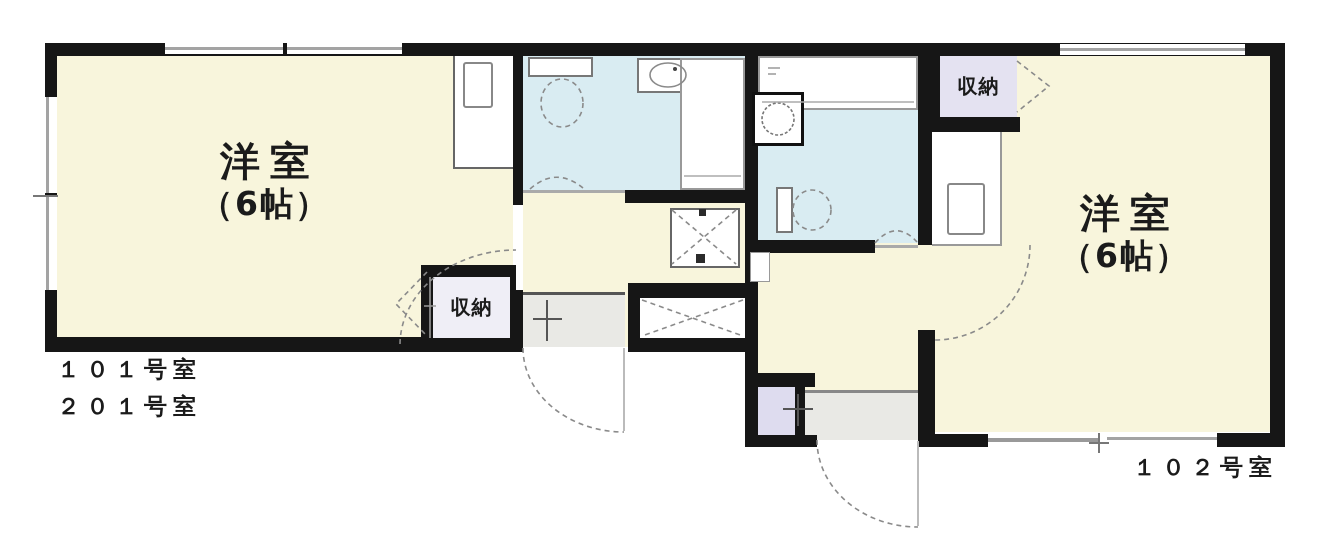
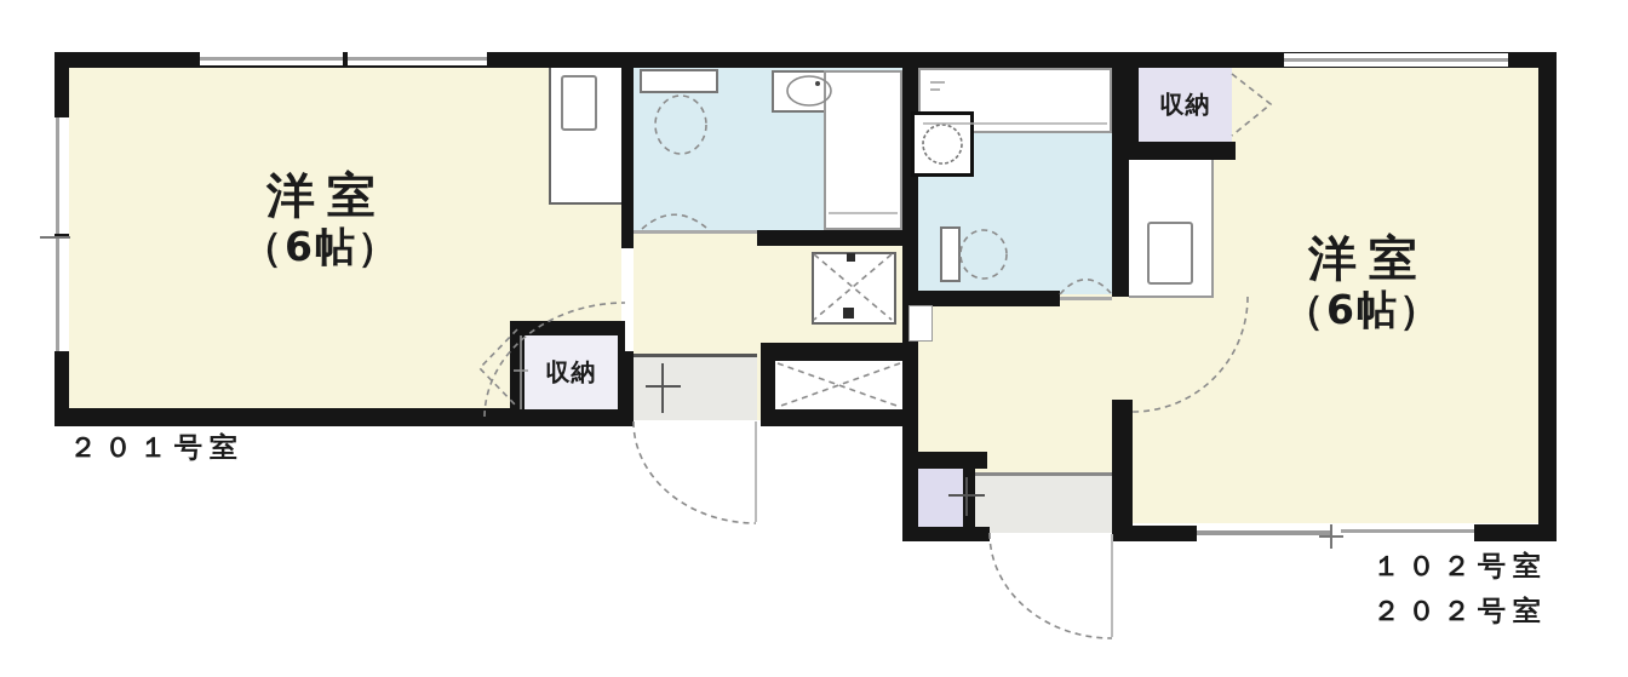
  洋室
  （6帖）
  洋室
  （6帖）
  収納
  収納
- １０１号室
  ２０１号室
  １０２号室
+ ２０２号室
